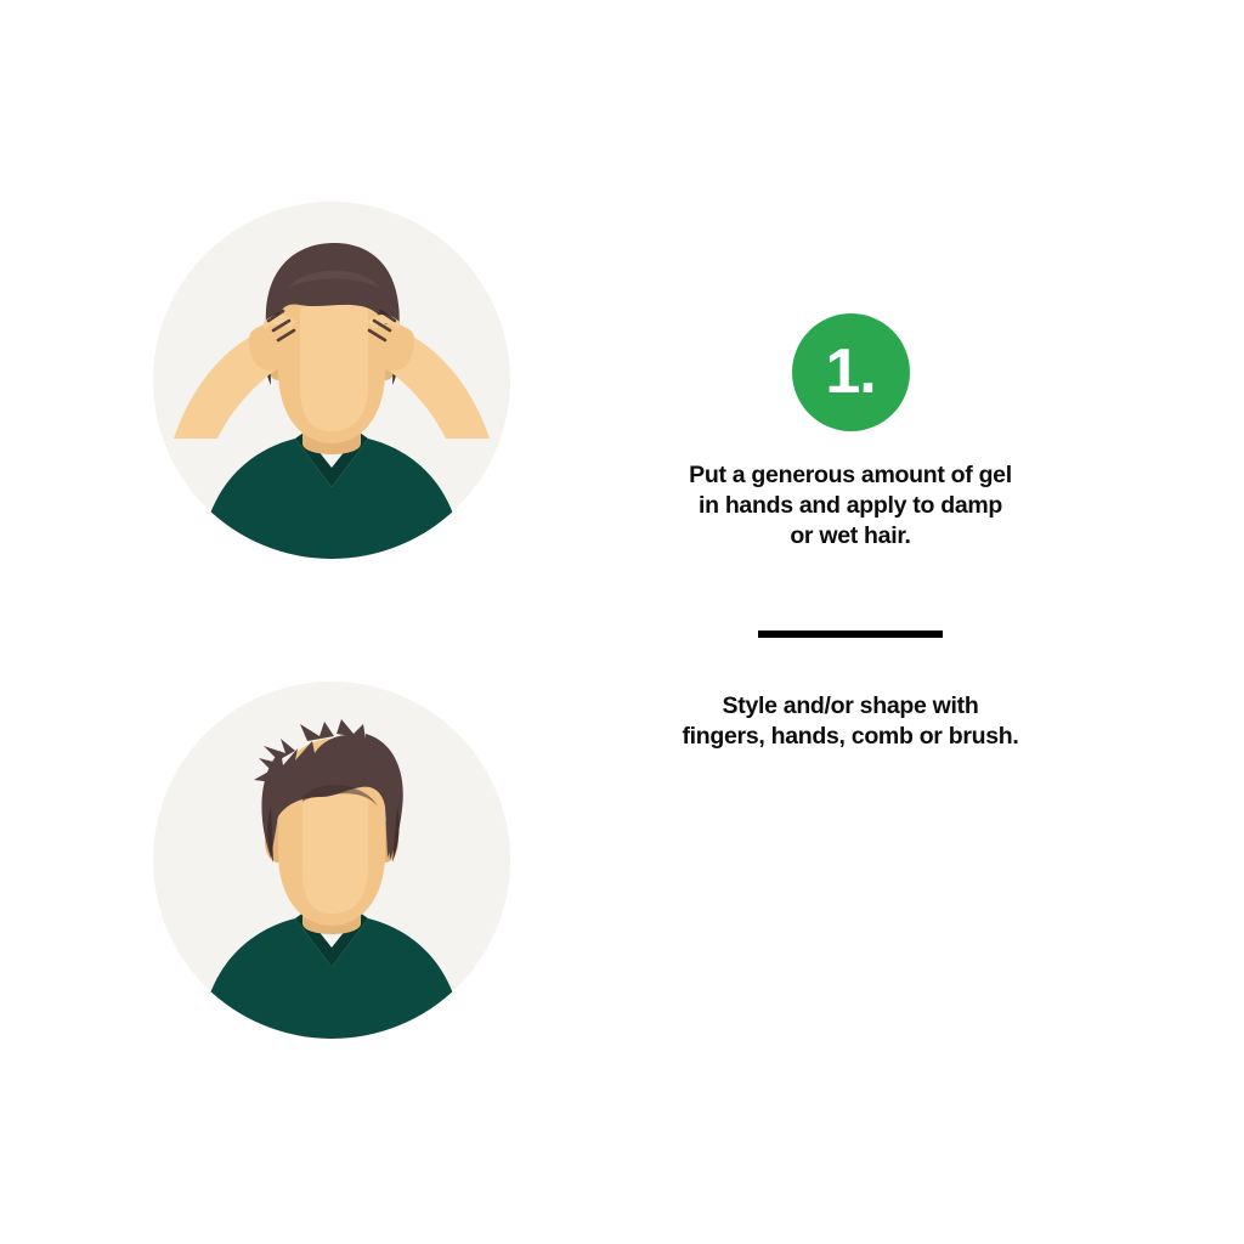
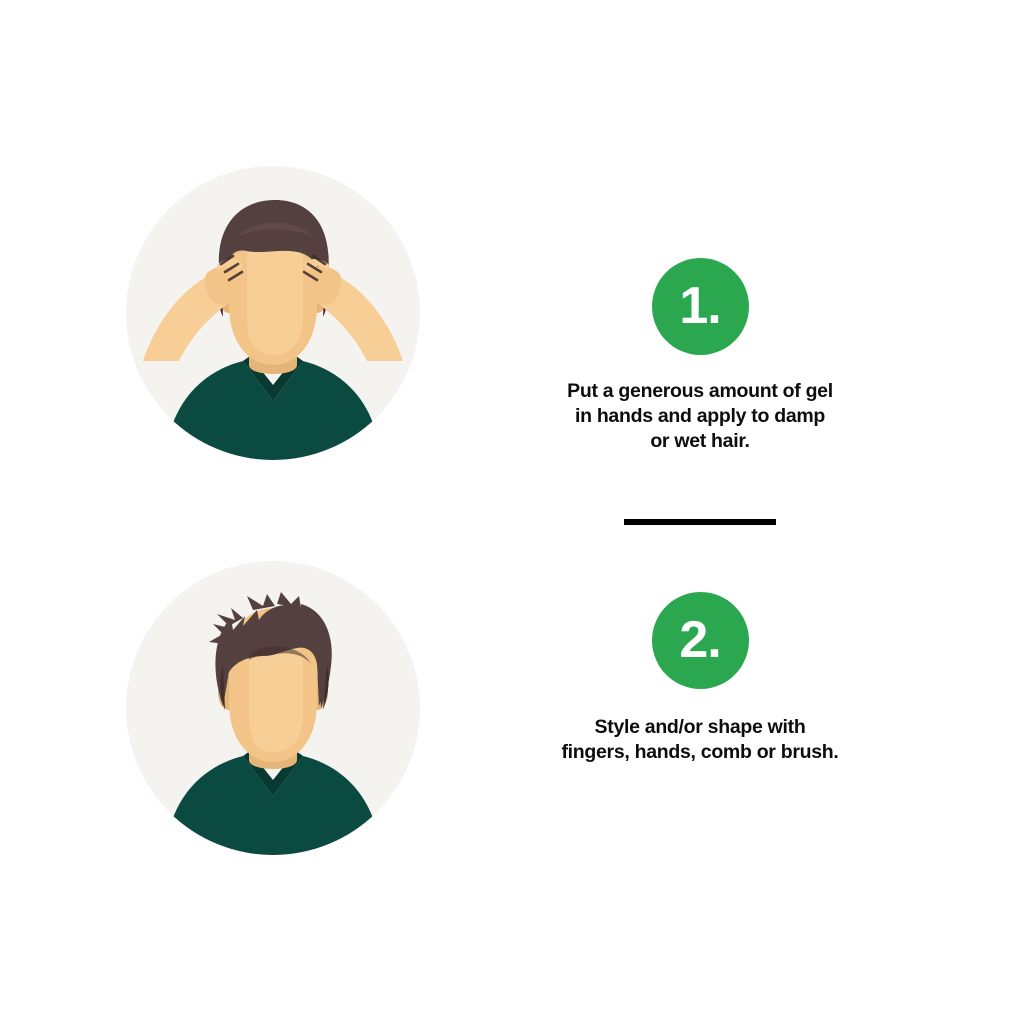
  1.
  Put a generous amount of gel
  in hands and apply to damp
  or wet hair.
+ 2.
  Style and/or shape with
  fingers, hands, comb or brush.
